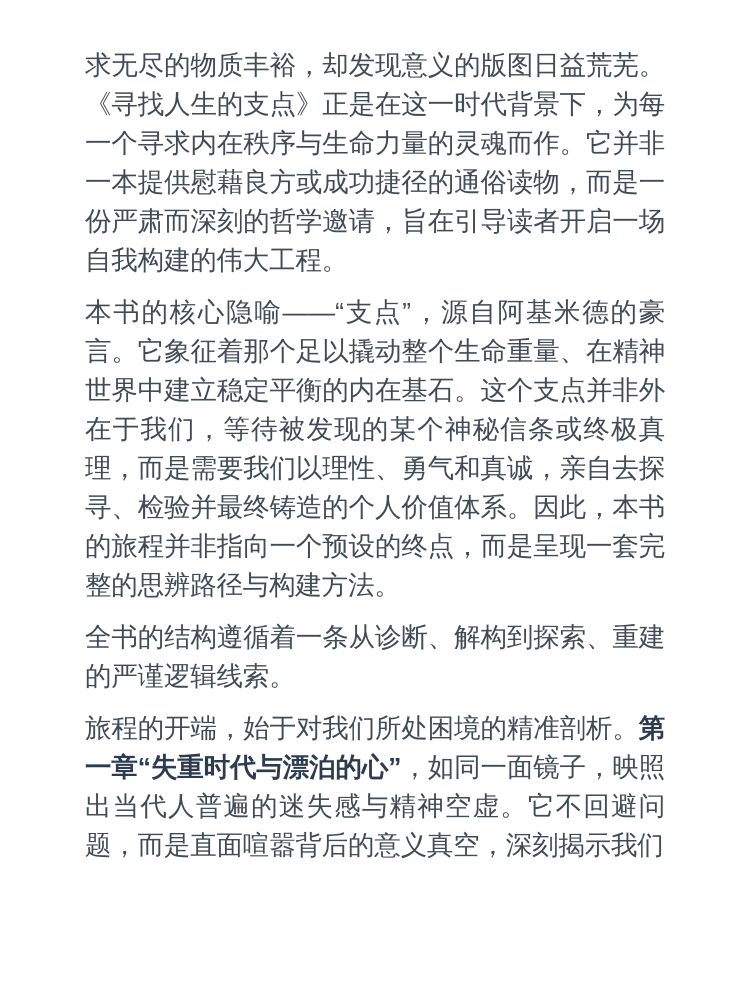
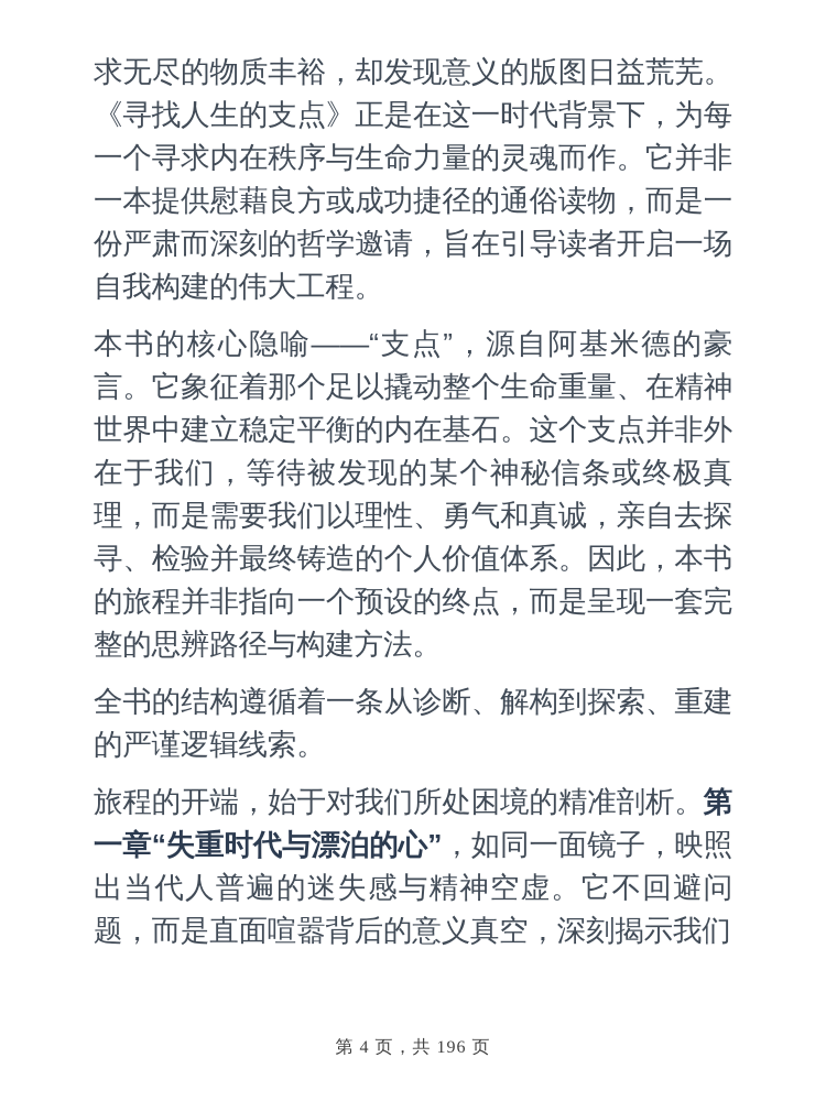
  求无尽的物质丰裕，却发现意义的版图日益荒芜。《寻找人生的支点》正是在这一时代背景下，为每一个寻求内在秩序与生命力量的灵魂而作。它并非一本提供慰藉良方或成功捷径的通俗读物，而是一份严肃而深刻的哲学邀请，旨在引导读者开启一场自我构建的伟大工程。
  本书的核心隐喻——“支点”，源自阿基米德的豪言。它象征着那个足以撬动整个生命重量、在精神世界中建立稳定平衡的内在基石。这个支点并非外在于我们，等待被发现的某个神秘信条或终极真理，而是需要我们以理性、勇气和真诚，亲自去探寻、检验并最终铸造的个人价值体系。因此，本书的旅程并非指向一个预设的终点，而是呈现一套完整的思辨路径与构建方法。
  全书的结构遵循着一条从诊断、解构到探索、重建的严谨逻辑线索。
  旅程的开端，始于对我们所处困境的精准剖析。第一章“失重时代与漂泊的心”，如同一面镜子，映照出当代人普遍的迷失感与精神空虚。它不回避问题，而是直面喧嚣背后的意义真空，深刻揭示我们
+ 第 4 页，共 196 页
